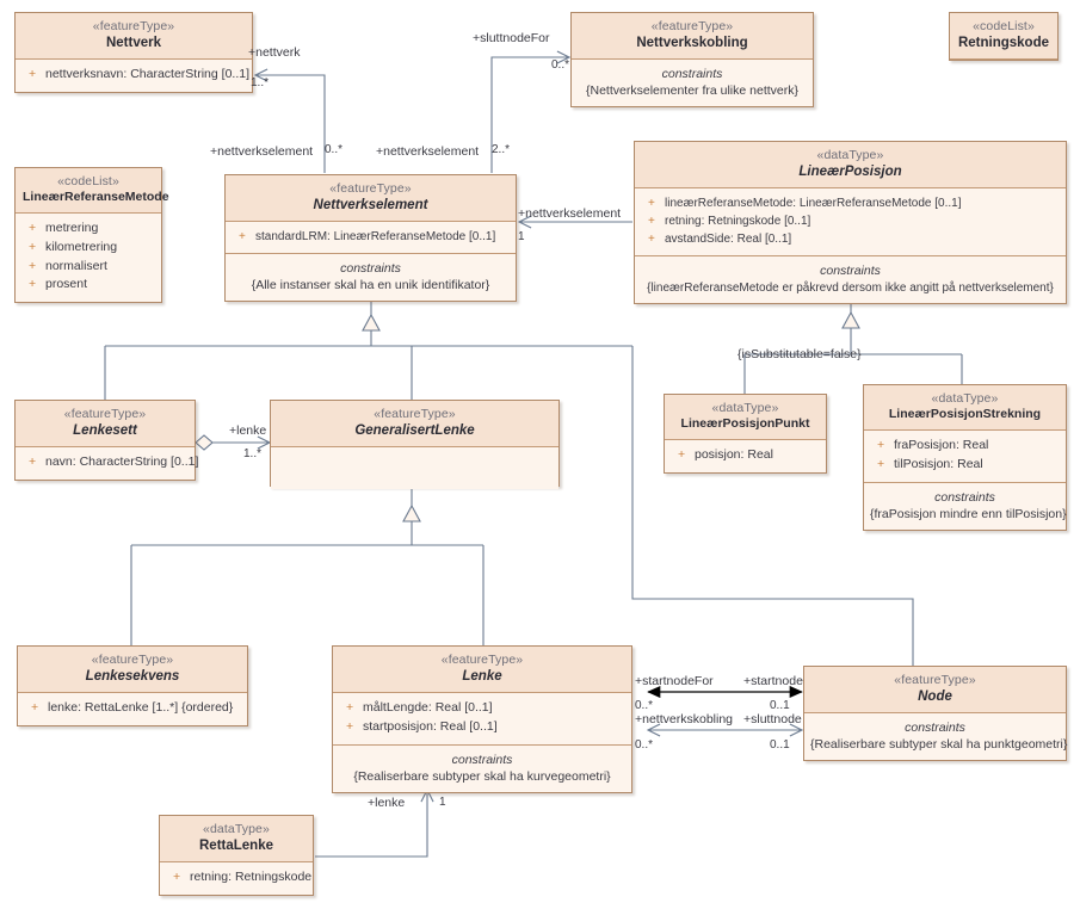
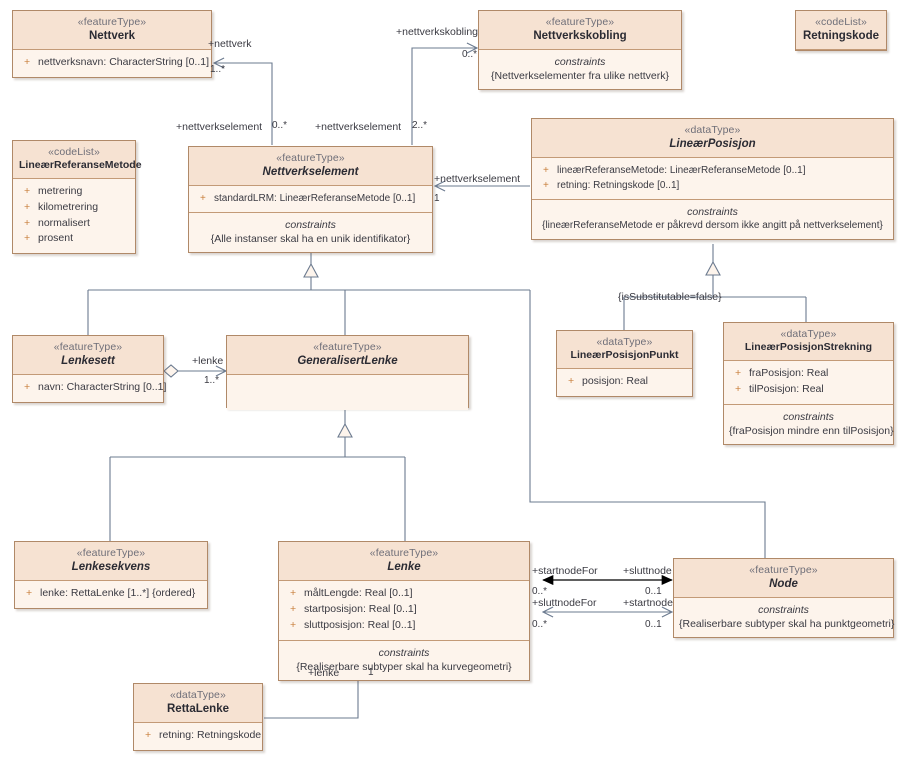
  «featureType»
  Nettverk
  + nettverksnavn: CharacterString [0..1]
  «featureType»
  Nettverkskobling
  constraints
  {Nettverkselementer fra ulike nettverk}
  «codeList»
  Retningskode
  «codeList»
  LineærReferanseMetode
  + metrering
  + kilometrering
  + normalisert
  + prosent
  «featureType»
  Nettverkselement
  + standardLRM: LineærReferanseMetode [0..1]
  constraints
  {Alle instanser skal ha en unik identifikator}
  «dataType»
  LineærPosisjon
  + lineærReferanseMetode: LineærReferanseMetode [0..1]
  + retning: Retningskode [0..1]
- + avstandSide: Real [0..1]
  constraints
  {lineærReferanseMetode er påkrevd dersom ikke angitt på nettverkselement}
  «dataType»
  LineærPosisjonPunkt
  + posisjon: Real
  «dataType»
  LineærPosisjonStrekning
  + fraPosisjon: Real
  + tilPosisjon: Real
  constraints
  {fraPosisjon mindre enn tilPosisjon}
  «featureType»
  Lenkesett
  + navn: CharacterString [0..1]
  «featureType»
  GeneralisertLenke
  «featureType»
  Lenkesekvens
  + lenke: RettaLenke [1..*] {ordered}
  «featureType»
  Lenke
  + måltLengde: Real [0..1]
  + startposisjon: Real [0..1]
+ + sluttposisjon: Real [0..1]
  constraints
  {Realiserbare subtyper skal ha kurvegeometri}
  «featureType»
  Node
  constraints
  {Realiserbare subtyper skal ha punktgeometri}
  «dataType»
  RettaLenke
  + retning: Retningskode
  +nettverk
  1..*
  +nettverkselement
  0..*
- +sluttnodeFor
+ +nettverkskobling
  0..*
  +nettverkselement
  2..*
  +nettverkselement
  1
  {isSubstitutable=false}
  +lenke
  1..*
  +startnodeFor
  0..*
- +startnode
+ +sluttnode
  0..1
- +nettverkskobling
+ +sluttnodeFor
  0..*
- +sluttnode
+ +startnode
  0..1
  +lenke
  1
